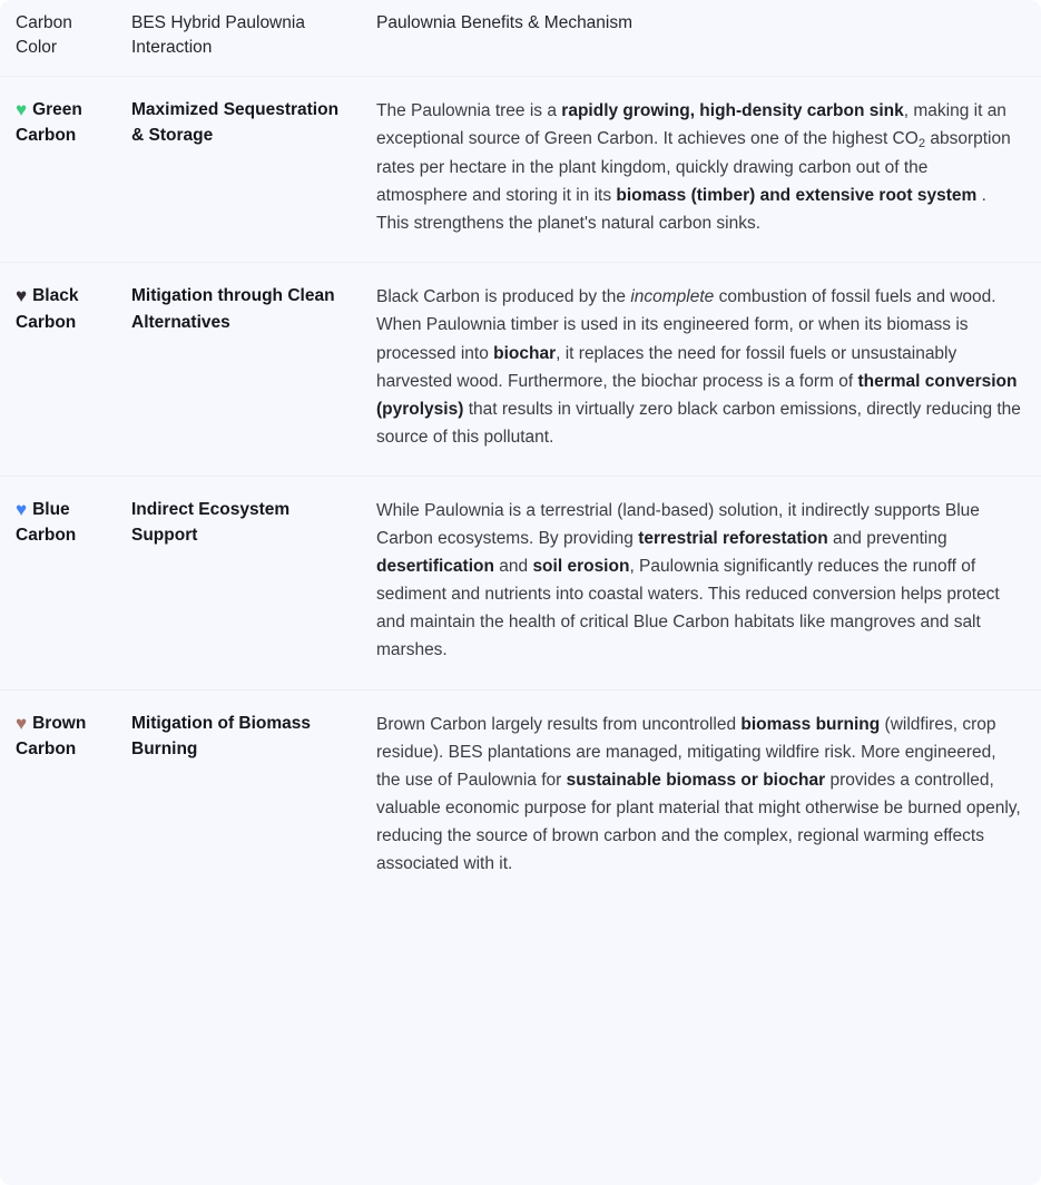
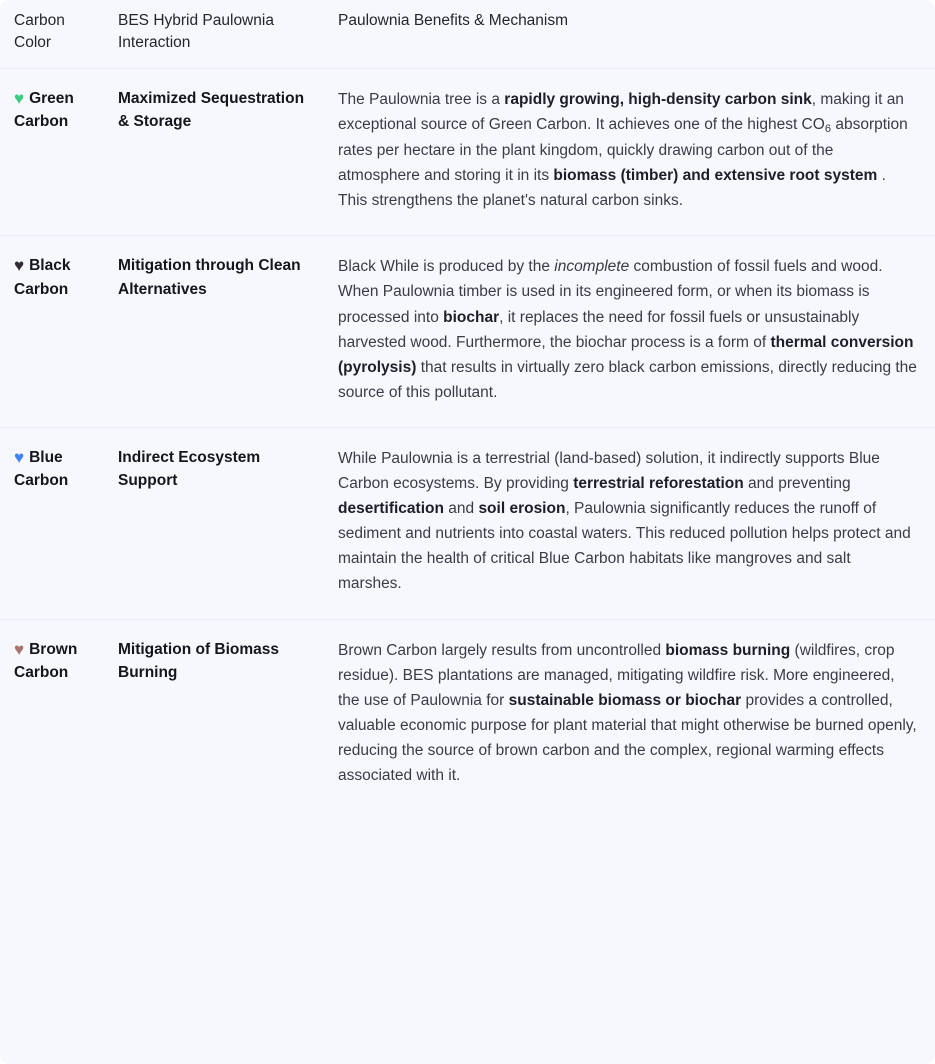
  Carbon Color	BES Hybrid Paulownia Interaction	Paulownia Benefits & Mechanism
- ♥ Green Carbon	Maximized Sequestration & Storage	The Paulownia tree is a rapidly growing, high-density carbon sink, making it an exceptional source of Green Carbon. It achieves one of the highest CO2 absorption rates per hectare in the plant kingdom, quickly drawing carbon out of the atmosphere and storing it in its biomass (timber) and extensive root system . This strengthens the planet's natural carbon sinks.
+ ♥ Green Carbon	Maximized Sequestration & Storage	The Paulownia tree is a rapidly growing, high-density carbon sink, making it an exceptional source of Green Carbon. It achieves one of the highest CO6 absorption rates per hectare in the plant kingdom, quickly drawing carbon out of the atmosphere and storing it in its biomass (timber) and extensive root system . This strengthens the planet's natural carbon sinks.
- ♥ Black Carbon	Mitigation through Clean Alternatives	Black Carbon is produced by the incomplete combustion of fossil fuels and wood. When Paulownia timber is used in its engineered form, or when its biomass is processed into biochar, it replaces the need for fossil fuels or unsustainably harvested wood. Furthermore, the biochar process is a form of thermal conversion (pyrolysis) that results in virtually zero black carbon emissions, directly reducing the source of this pollutant.
+ ♥ Black Carbon	Mitigation through Clean Alternatives	Black While is produced by the incomplete combustion of fossil fuels and wood. When Paulownia timber is used in its engineered form, or when its biomass is processed into biochar, it replaces the need for fossil fuels or unsustainably harvested wood. Furthermore, the biochar process is a form of thermal conversion (pyrolysis) that results in virtually zero black carbon emissions, directly reducing the source of this pollutant.
- ♥ Blue Carbon	Indirect Ecosystem Support	While Paulownia is a terrestrial (land-based) solution, it indirectly supports Blue Carbon ecosystems. By providing terrestrial reforestation and preventing desertification and soil erosion, Paulownia significantly reduces the runoff of sediment and nutrients into coastal waters. This reduced conversion helps protect and maintain the health of critical Blue Carbon habitats like mangroves and salt marshes.
+ ♥ Blue Carbon	Indirect Ecosystem Support	While Paulownia is a terrestrial (land-based) solution, it indirectly supports Blue Carbon ecosystems. By providing terrestrial reforestation and preventing desertification and soil erosion, Paulownia significantly reduces the runoff of sediment and nutrients into coastal waters. This reduced pollution helps protect and maintain the health of critical Blue Carbon habitats like mangroves and salt marshes.
  ♥ Brown Carbon	Mitigation of Biomass Burning	Brown Carbon largely results from uncontrolled biomass burning (wildfires, crop residue). BES plantations are managed, mitigating wildfire risk. More engineered, the use of Paulownia for sustainable biomass or biochar provides a controlled, valuable economic purpose for plant material that might otherwise be burned openly, reducing the source of brown carbon and the complex, regional warming effects associated with it.
